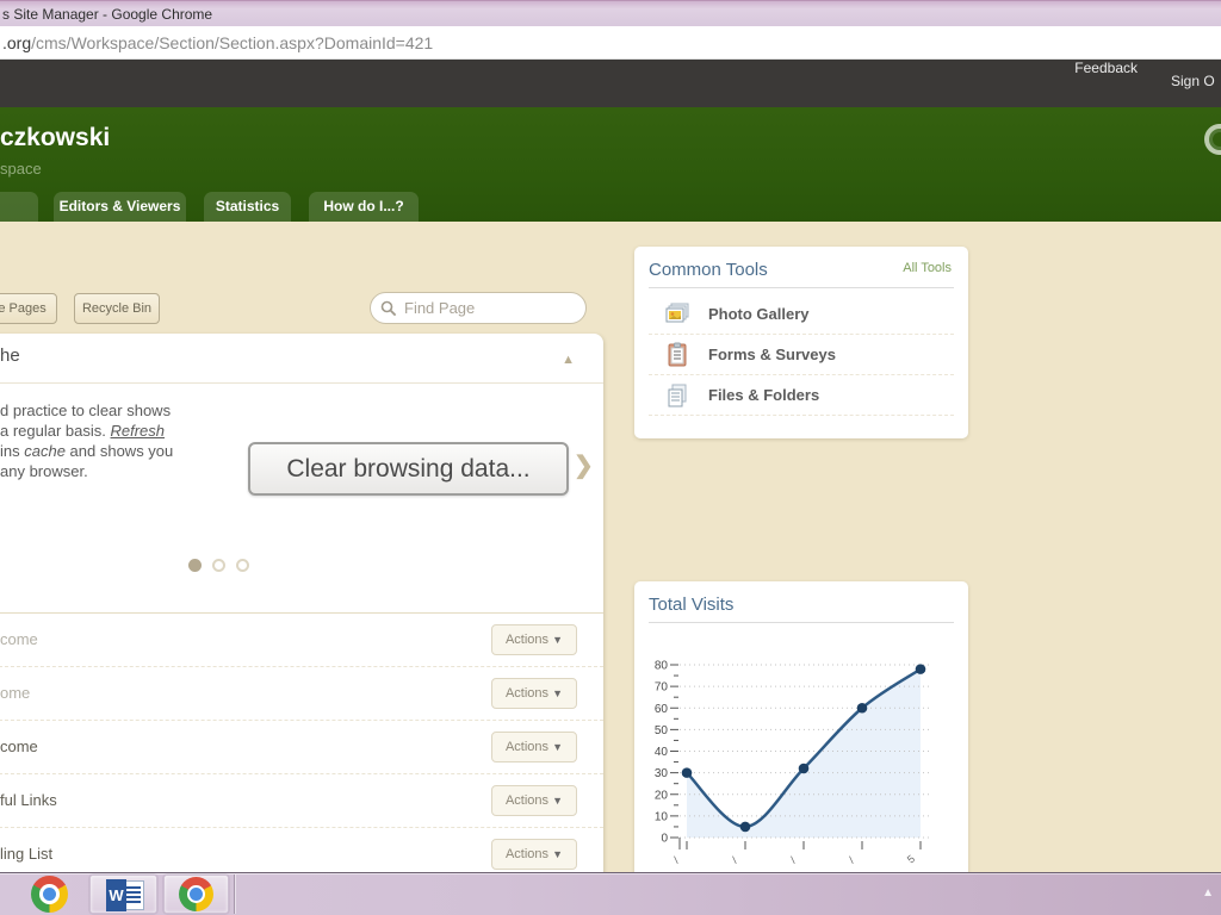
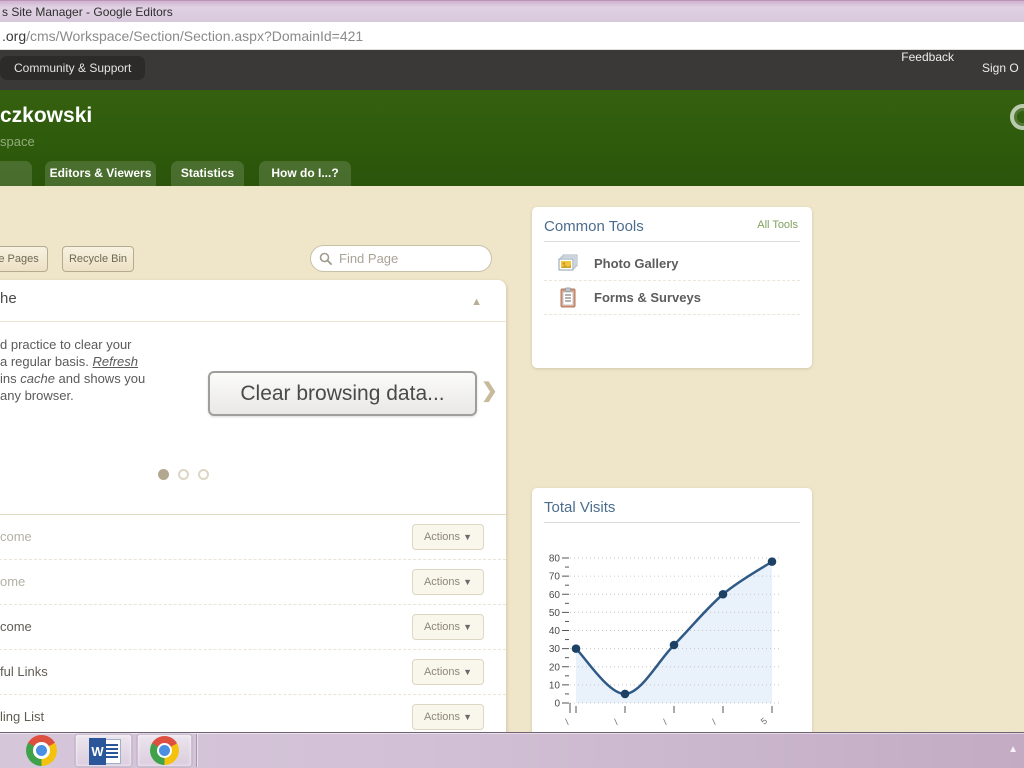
- s Site Manager - Google Chrome
+ s Site Manager - Google Editors
  .org/cms/Workspace/Section/Section.aspx?DomainId=421
+ Community & Support
  Feedback
  Sign O
  czkowski
  space
  Editors & Viewers
  Statistics
  How do I...?
  e Pages
  Recycle Bin
  Find Page
  he
- d practice to clear shows
+ d practice to clear your
  a regular basis. Refresh
  ins cache and shows you
  any browser.
  Clear browsing data...
  come
  Actions
  ome
  Actions
  come
  Actions
  ful Links
  Actions
  ling List
  Actions
  Common Tools
  All Tools
  Photo Gallery
  Forms & Surveys
- Files & Folders
  Total Visits
  0
  10
  20
  30
  40
  50
  60
  70
  80
  W
